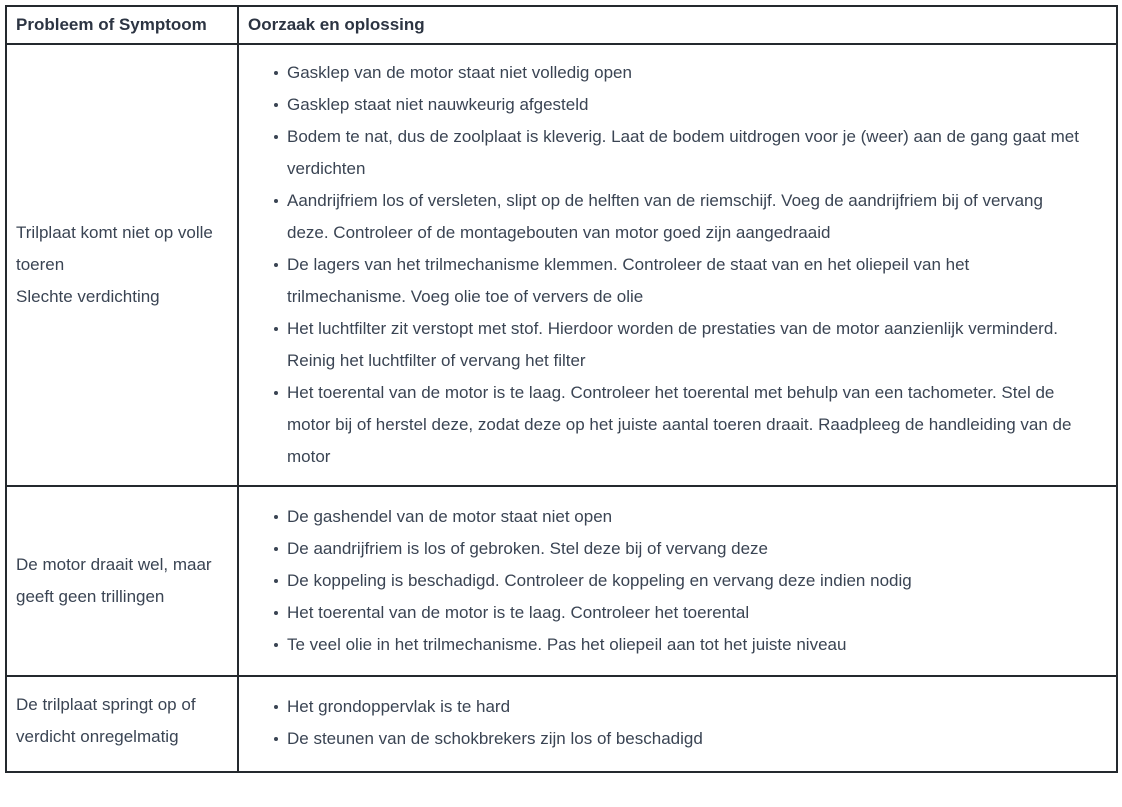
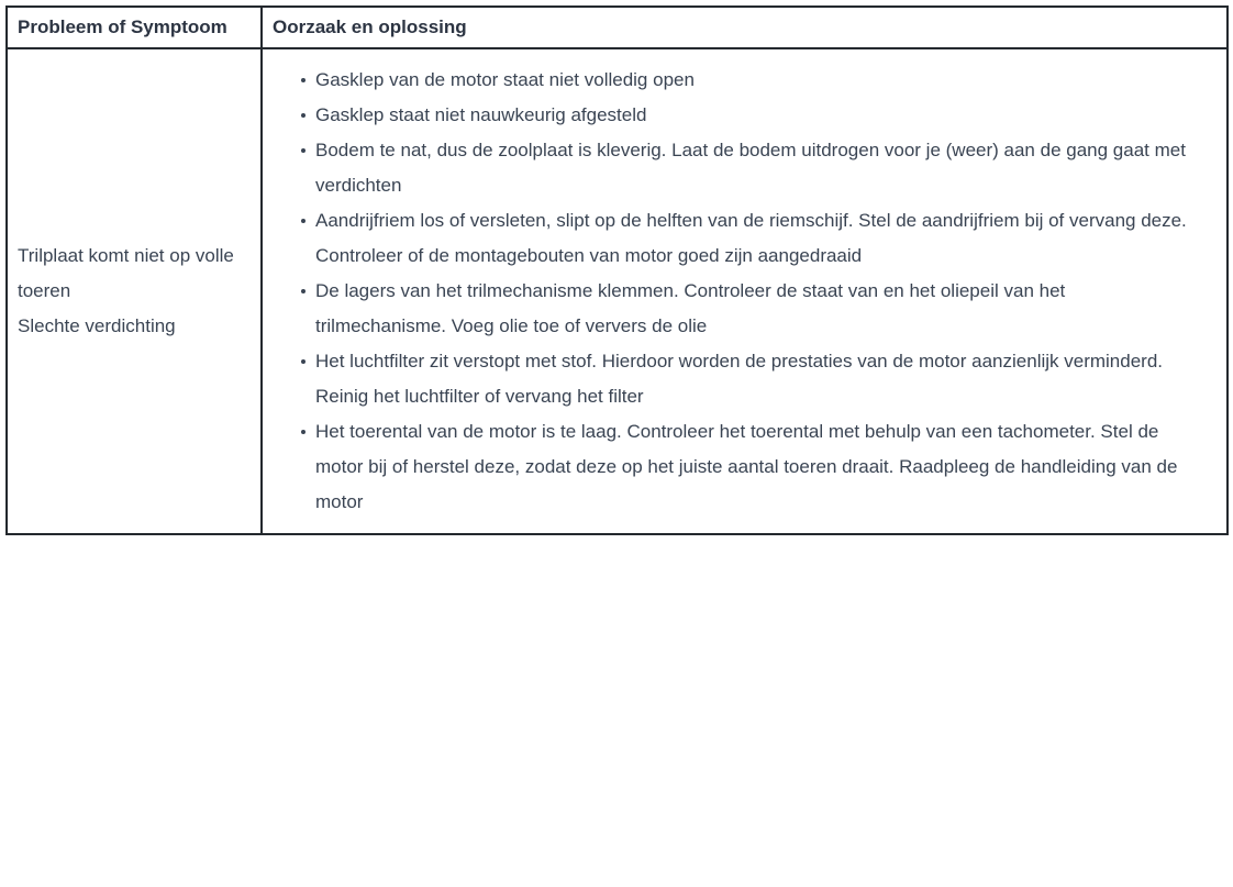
  Probleem of Symptoom	Oorzaak en oplossing
- Trilplaat komt niet op volle toeren Slechte verdichting	Gasklep van de motor staat niet volledig open Gasklep staat niet nauwkeurig afgesteld Bodem te nat, dus de zoolplaat is kleverig. Laat de bodem uitdrogen voor je (weer) aan de gang gaat met verdichten Aandrijfriem los of versleten, slipt op de helften van de riemschijf. Voeg de aandrijfriem bij of vervang deze. Controleer of de montagebouten van motor goed zijn aangedraaid De lagers van het trilmechanisme klemmen. Controleer de staat van en het oliepeil van het trilmechanisme. Voeg olie toe of ververs de olie Het luchtfilter zit verstopt met stof. Hierdoor worden de prestaties van de motor aanzienlijk verminderd. Reinig het luchtfilter of vervang het filter Het toerental van de motor is te laag. Controleer het toerental met behulp van een tachometer. Stel de motor bij of herstel deze, zodat deze op het juiste aantal toeren draait. Raadpleeg de handleiding van de motor
+ Trilplaat komt niet op volle toeren Slechte verdichting	Gasklep van de motor staat niet volledig open Gasklep staat niet nauwkeurig afgesteld Bodem te nat, dus de zoolplaat is kleverig. Laat de bodem uitdrogen voor je (weer) aan de gang gaat met verdichten Aandrijfriem los of versleten, slipt op de helften van de riemschijf. Stel de aandrijfriem bij of vervang deze. Controleer of de montagebouten van motor goed zijn aangedraaid De lagers van het trilmechanisme klemmen. Controleer de staat van en het oliepeil van het trilmechanisme. Voeg olie toe of ververs de olie Het luchtfilter zit verstopt met stof. Hierdoor worden de prestaties van de motor aanzienlijk verminderd. Reinig het luchtfilter of vervang het filter Het toerental van de motor is te laag. Controleer het toerental met behulp van een tachometer. Stel de motor bij of herstel deze, zodat deze op het juiste aantal toeren draait. Raadpleeg de handleiding van de motor
- De motor draait wel, maar geeft geen trillingen	De gashendel van de motor staat niet open De aandrijfriem is los of gebroken. Stel deze bij of vervang deze De koppeling is beschadigd. Controleer de koppeling en vervang deze indien nodig Het toerental van de motor is te laag. Controleer het toerental Te veel olie in het trilmechanisme. Pas het oliepeil aan tot het juiste niveau
- De trilplaat springt op of verdicht onregelmatig	Het grondoppervlak is te hard De steunen van de schokbrekers zijn los of beschadigd
